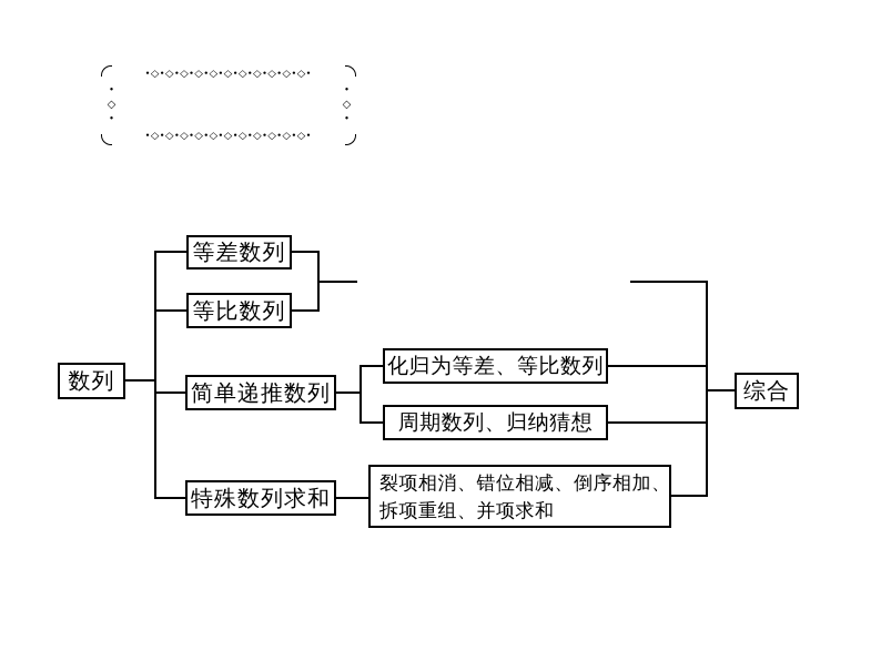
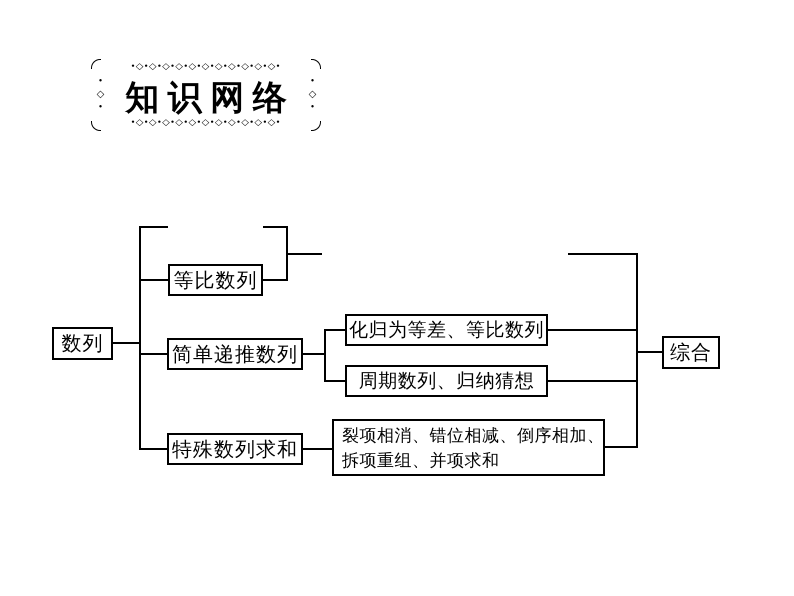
  •◇•◇•◇•◇•◇•◇•◇•◇•◇•◇•◇•
  •◇•◇•◇•◇•◇•◇•◇•◇•◇•◇•◇•
+ 知 识 网 络
  数列
- 等差数列
  等比数列
  简单递推数列
  特殊数列求和
  化归为等差、等比数列
  周期数列、归纳猜想
  裂项相消、错位相减、倒序相加、
  拆项重组、并项求和
  综合
